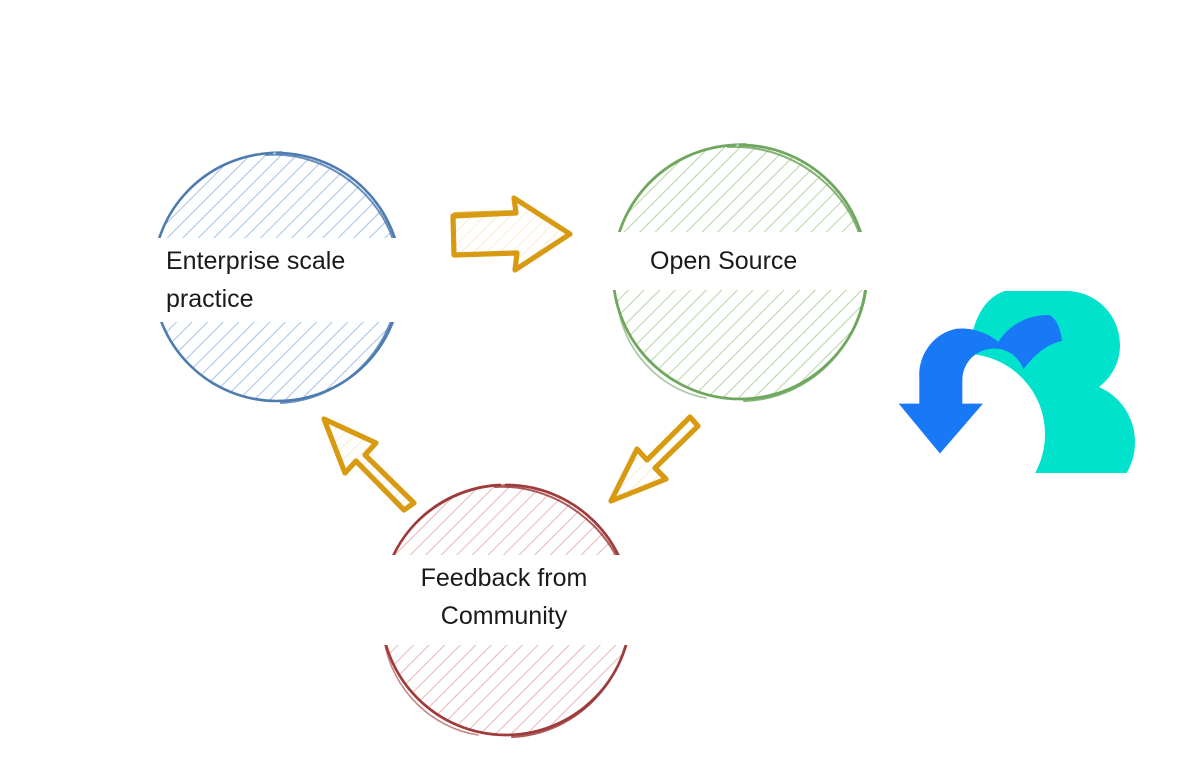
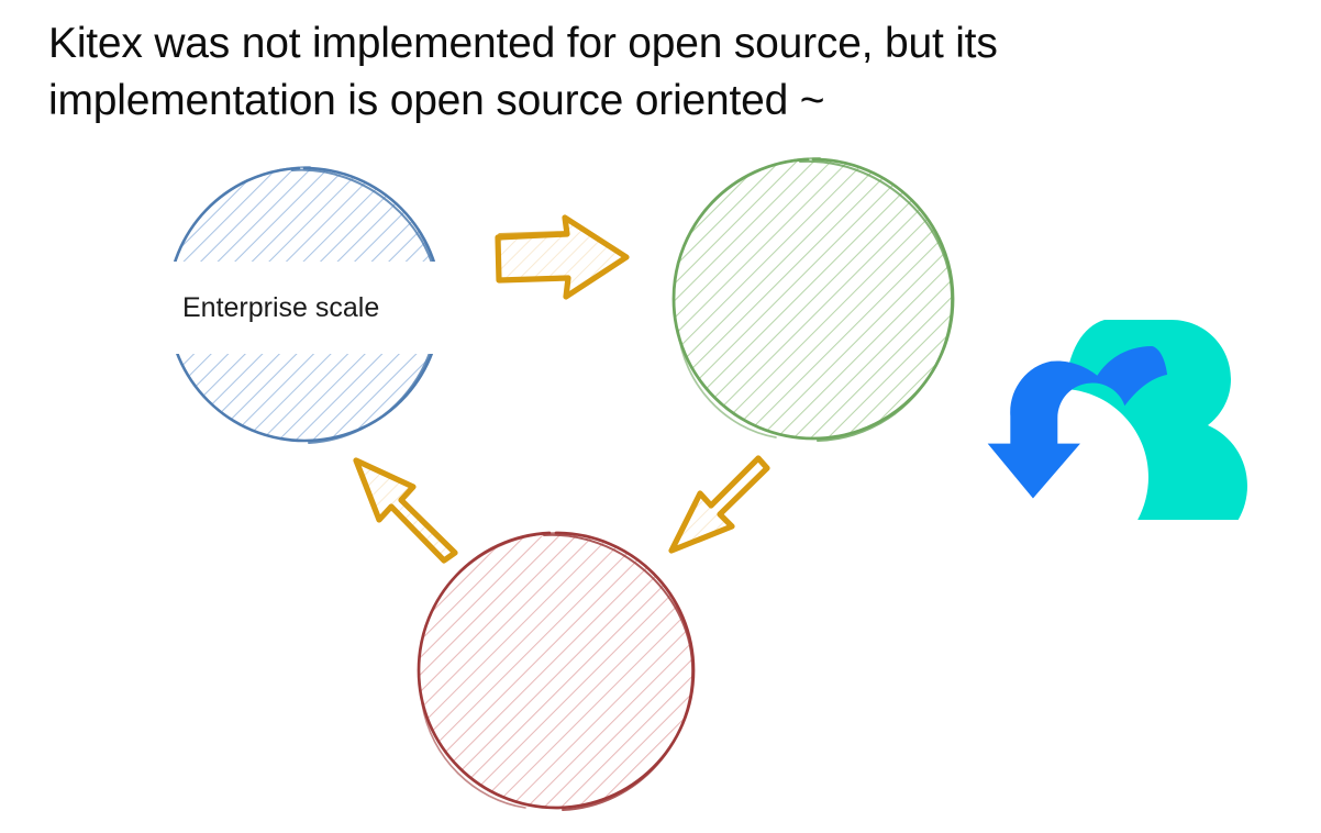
+ Kitex was not implemented for open source, but its implementation is open source oriented ~
  Enterprise scale
- practice
- Open Source
- Feedback from
- Community
